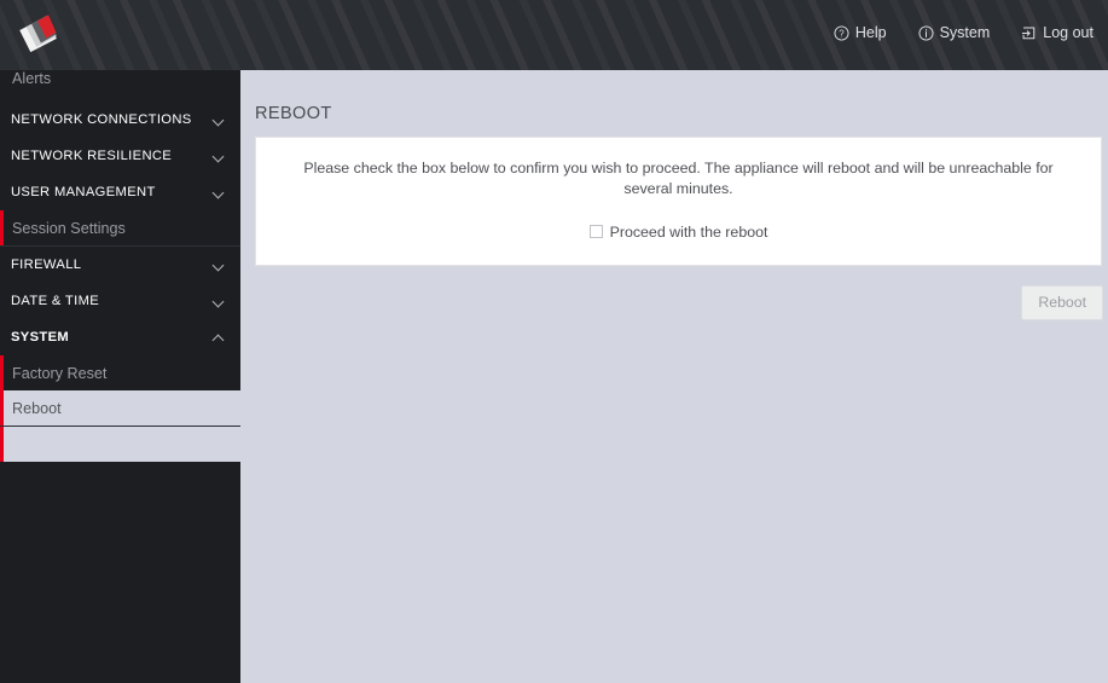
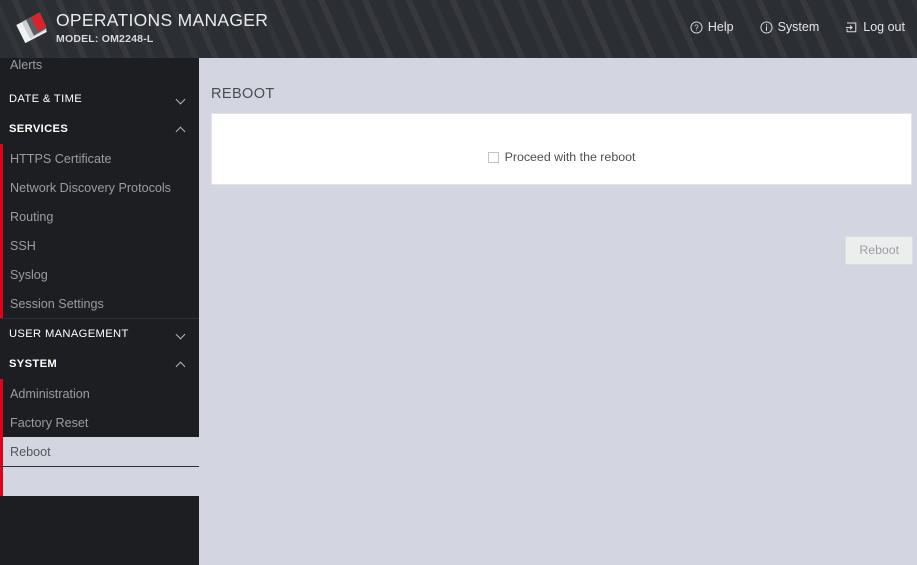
+ OPERATIONS MANAGER
+ MODEL: OM2248-L
  ?
  Help
  System
  Log out
  Alerts
- NETWORK CONNECTIONS
- NETWORK RESILIENCE
- USER MANAGEMENT
+ DATE & TIME
+ SERVICES
+ HTTPS Certificate
+ Network Discovery Protocols
+ Routing
+ SSH
+ Syslog
  Session Settings
- FIREWALL
- DATE & TIME
+ USER MANAGEMENT
  SYSTEM
+ Administration
  Factory Reset
  Reboot
  REBOOT
- Please check the box below to confirm you wish to proceed. The appliance will reboot and will be unreachable for several minutes.
  Proceed with the reboot
  Reboot
